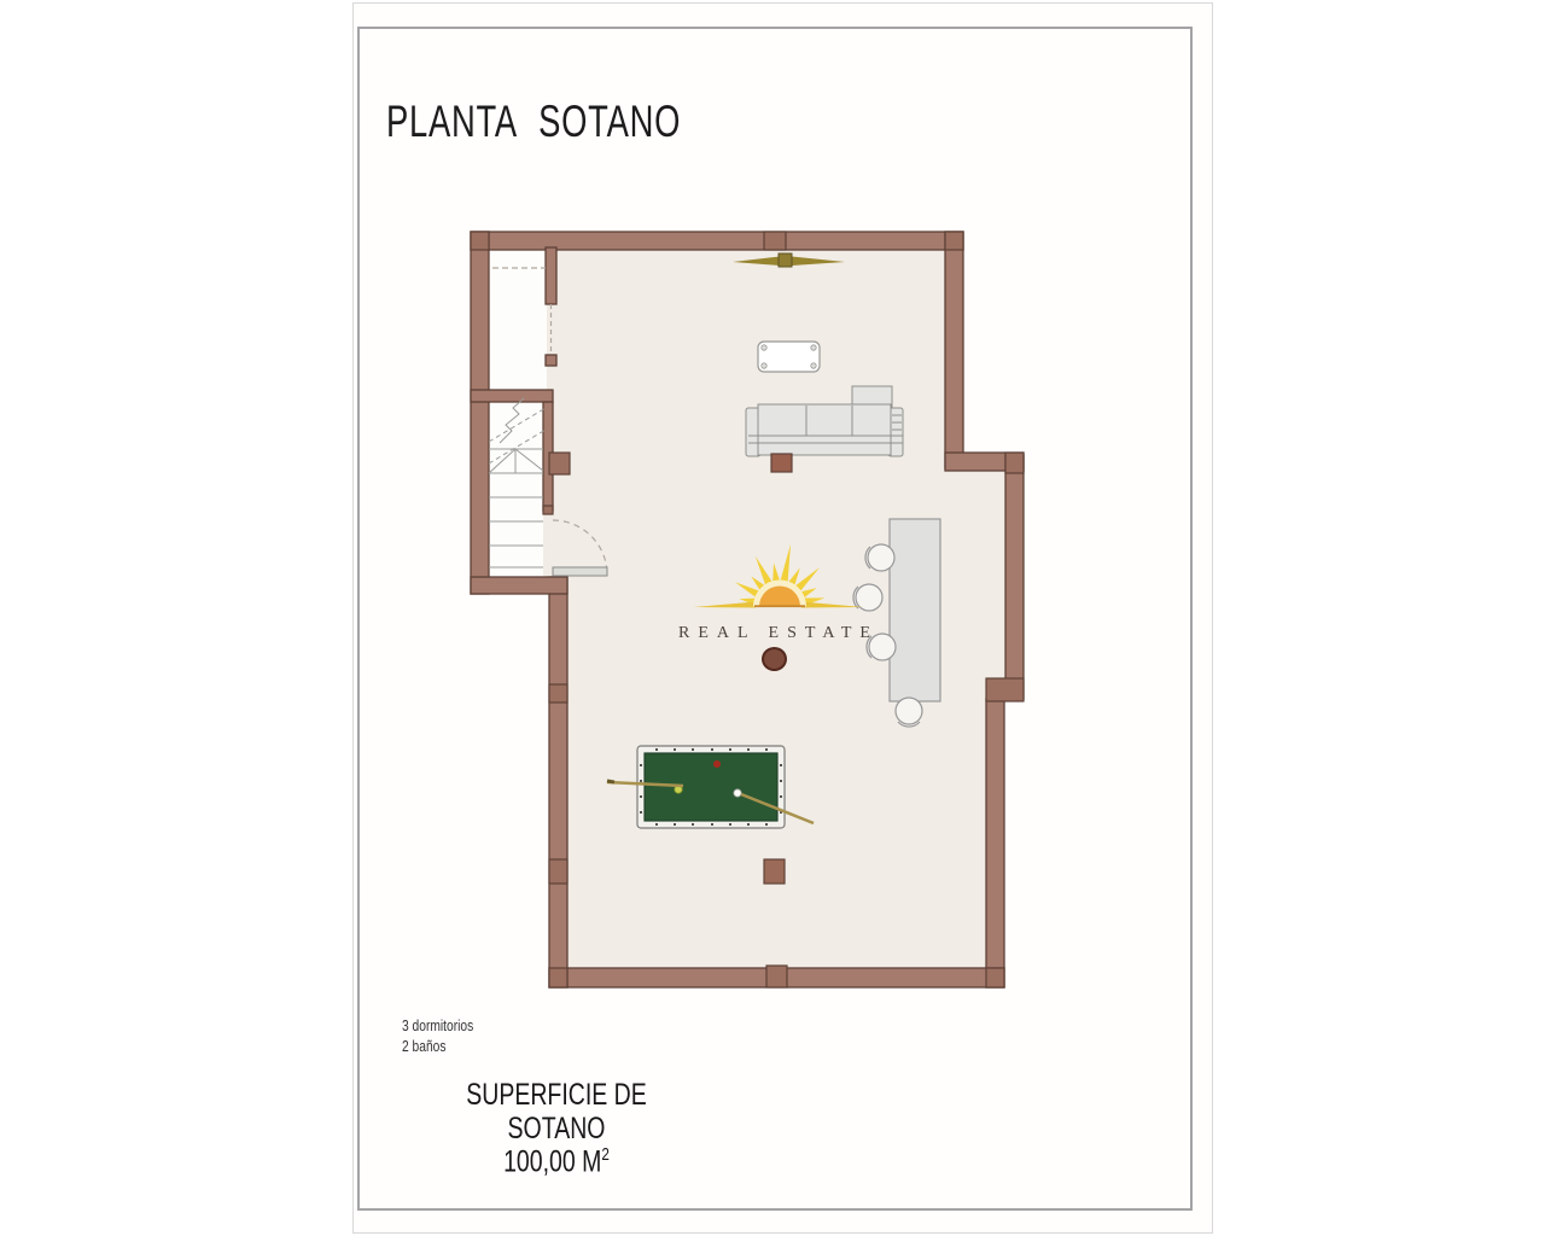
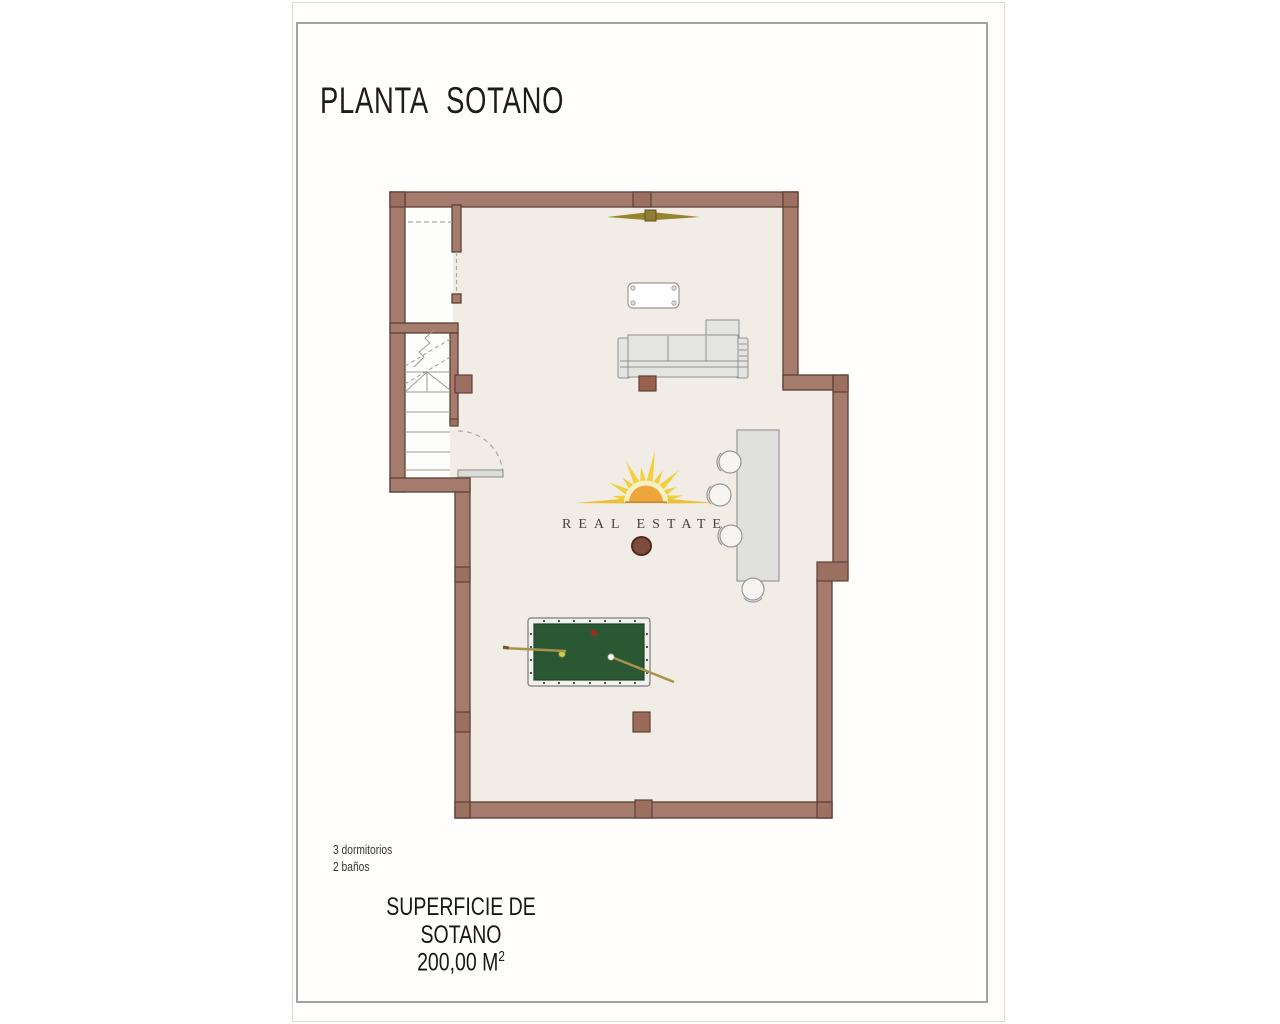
  PLANTA SOTANO
  REAL ESTATE
  3 dormitorios
  2 baños
  SUPERFICIE DE SOTANO
- 100,00 M2
+ 200,00 M2
